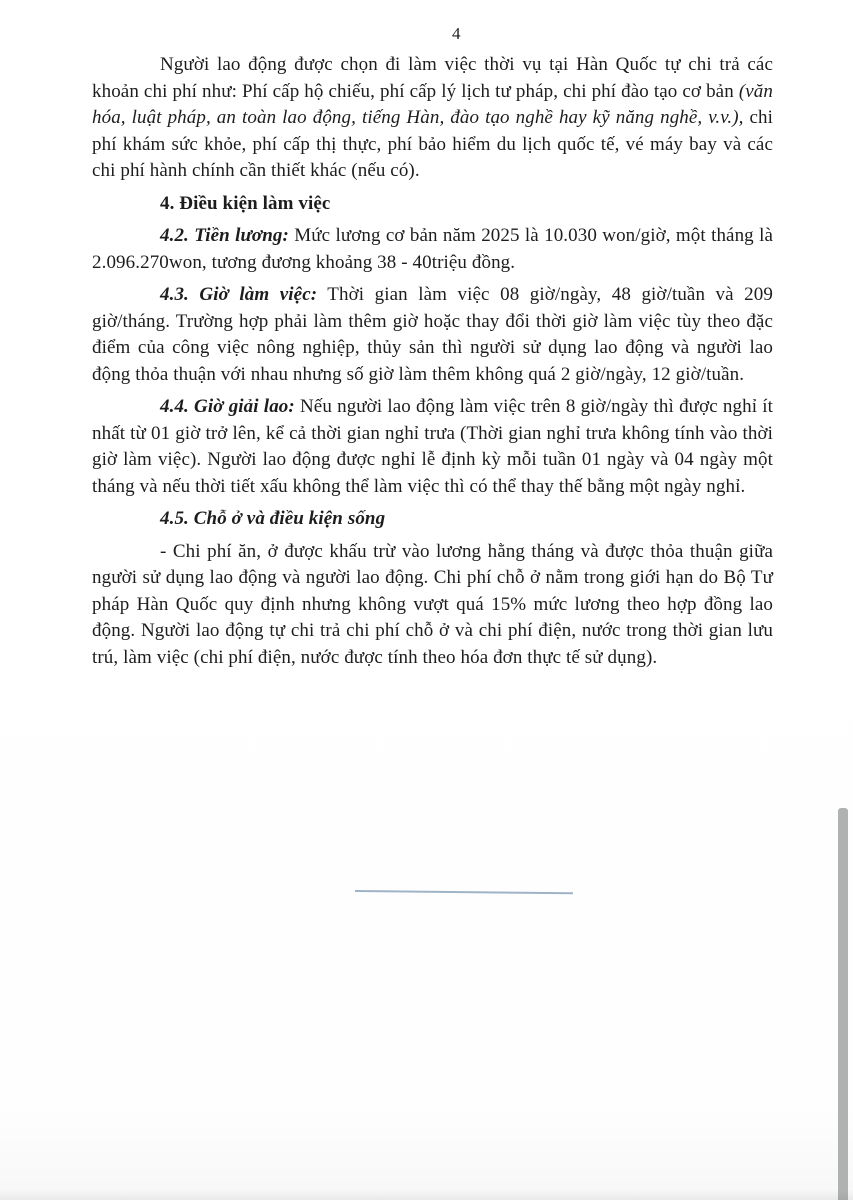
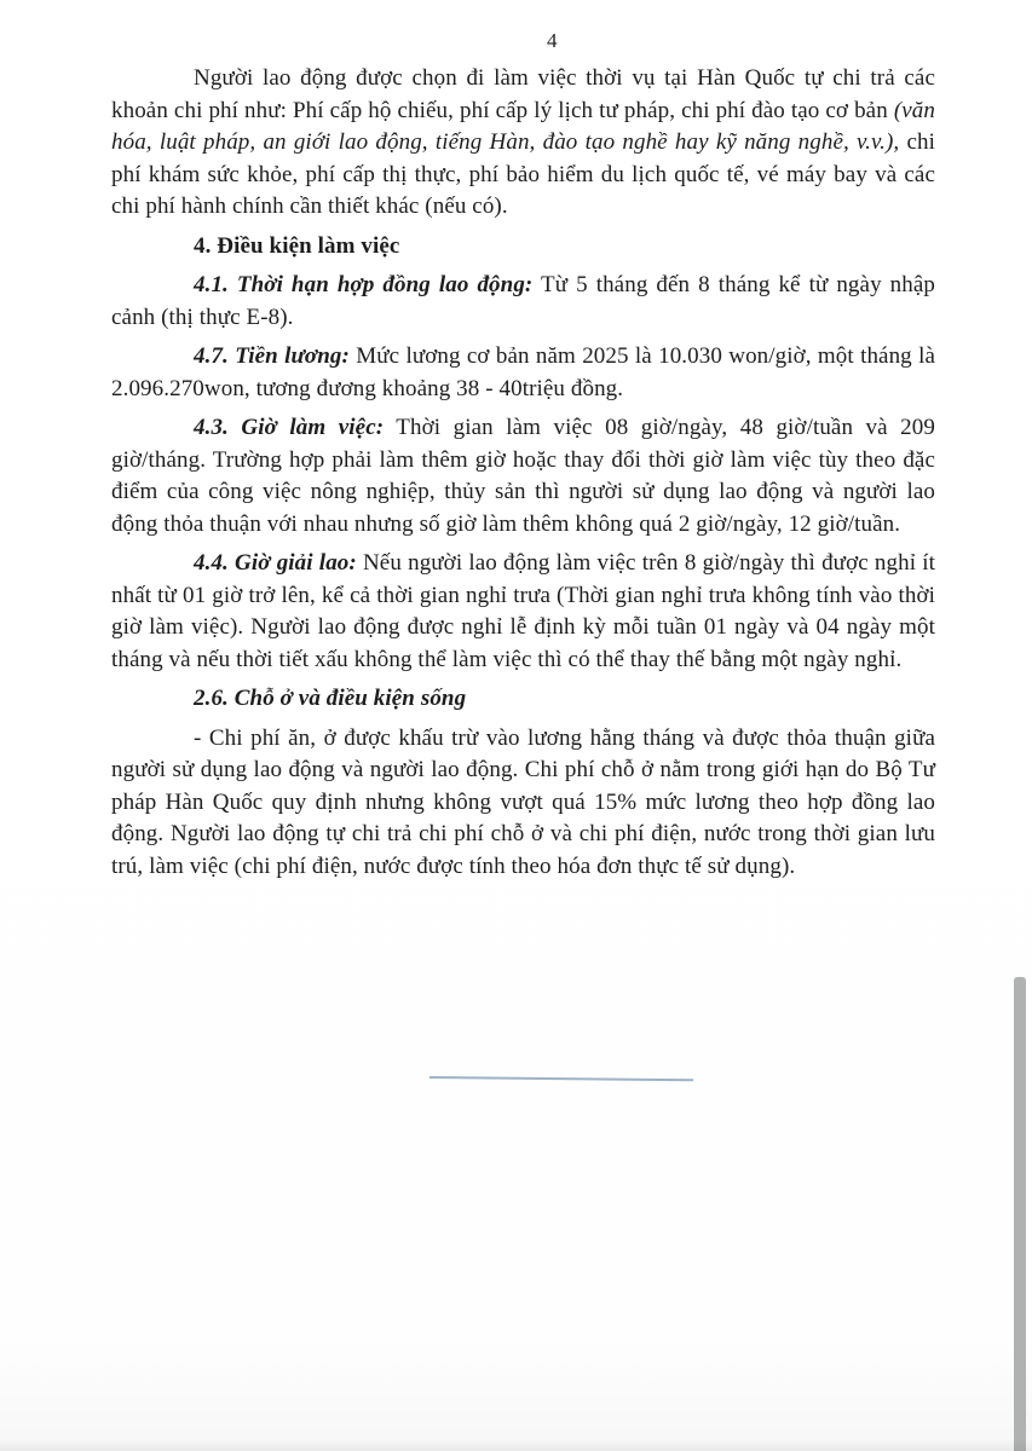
  4
- Người lao động được chọn đi làm việc thời vụ tại Hàn Quốc tự chi trả các khoản chi phí như: Phí cấp hộ chiếu, phí cấp lý lịch tư pháp, chi phí đào tạo cơ bản (văn hóa, luật pháp, an toàn lao động, tiếng Hàn, đào tạo nghề hay kỹ năng nghề, v.v.), chi phí khám sức khỏe, phí cấp thị thực, phí bảo hiểm du lịch quốc tế, vé máy bay và các chi phí hành chính cần thiết khác (nếu có).
+ Người lao động được chọn đi làm việc thời vụ tại Hàn Quốc tự chi trả các khoản chi phí như: Phí cấp hộ chiếu, phí cấp lý lịch tư pháp, chi phí đào tạo cơ bản (văn hóa, luật pháp, an giới lao động, tiếng Hàn, đào tạo nghề hay kỹ năng nghề, v.v.), chi phí khám sức khỏe, phí cấp thị thực, phí bảo hiểm du lịch quốc tế, vé máy bay và các chi phí hành chính cần thiết khác (nếu có).
  4. Điều kiện làm việc
+ 4.1. Thời hạn hợp đồng lao động: Từ 5 tháng đến 8 tháng kể từ ngày nhập cảnh (thị thực E-8).
- 4.2. Tiền lương: Mức lương cơ bản năm 2025 là 10.030 won/giờ, một tháng là 2.096.270won, tương đương khoảng 38 - 40triệu đồng.
+ 4.7. Tiền lương: Mức lương cơ bản năm 2025 là 10.030 won/giờ, một tháng là 2.096.270won, tương đương khoảng 38 - 40triệu đồng.
  4.3. Giờ làm việc: Thời gian làm việc 08 giờ/ngày, 48 giờ/tuần và 209 giờ/tháng. Trường hợp phải làm thêm giờ hoặc thay đổi thời giờ làm việc tùy theo đặc điểm của công việc nông nghiệp, thủy sản thì người sử dụng lao động và người lao động thỏa thuận với nhau nhưng số giờ làm thêm không quá 2 giờ/ngày, 12 giờ/tuần.
  4.4. Giờ giải lao: Nếu người lao động làm việc trên 8 giờ/ngày thì được nghỉ ít nhất từ 01 giờ trở lên, kể cả thời gian nghỉ trưa (Thời gian nghỉ trưa không tính vào thời giờ làm việc). Người lao động được nghỉ lễ định kỳ mỗi tuần 01 ngày và 04 ngày một tháng và nếu thời tiết xấu không thể làm việc thì có thể thay thế bằng một ngày nghỉ.
- 4.5. Chỗ ở và điều kiện sống
+ 2.6. Chỗ ở và điều kiện sống
  - Chi phí ăn, ở được khấu trừ vào lương hằng tháng và được thỏa thuận giữa người sử dụng lao động và người lao động. Chi phí chỗ ở nằm trong giới hạn do Bộ Tư pháp Hàn Quốc quy định nhưng không vượt quá 15% mức lương theo hợp đồng lao động. Người lao động tự chi trả chi phí chỗ ở và chi phí điện, nước trong thời gian lưu trú, làm việc (chi phí điện, nước được tính theo hóa đơn thực tế sử dụng).
